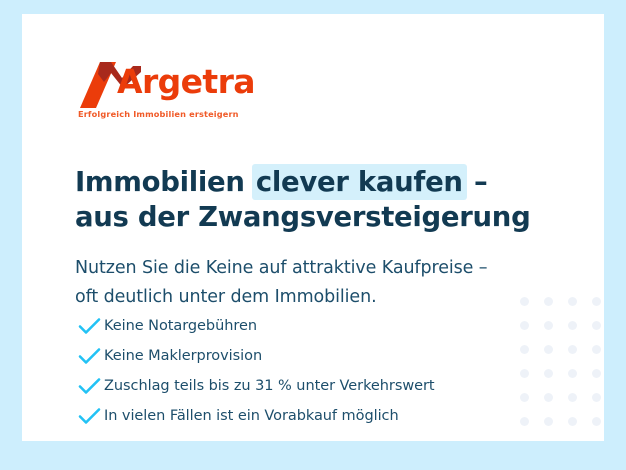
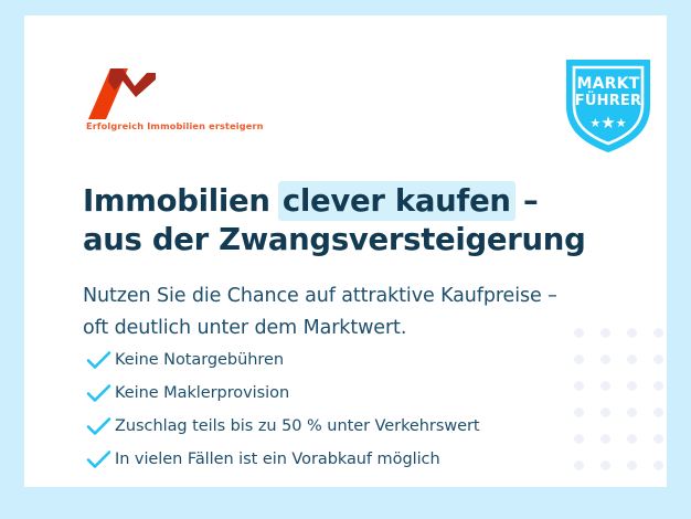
- Argetra
  Erfolgreich Immobilien ersteigern
+ MARKT
+ FÜHRER
+ ★★★
  Immobilien clever kaufen –
  aus der Zwangsversteigerung
- Nutzen Sie die Keine auf attraktive Kaufpreise –
+ Nutzen Sie die Chance auf attraktive Kaufpreise –
- oft deutlich unter dem Immobilien.
+ oft deutlich unter dem Marktwert.
  Keine Notargebühren
  Keine Maklerprovision
- Zuschlag teils bis zu 31 % unter Verkehrswert
+ Zuschlag teils bis zu 50 % unter Verkehrswert
  In vielen Fällen ist ein Vorabkauf möglich
